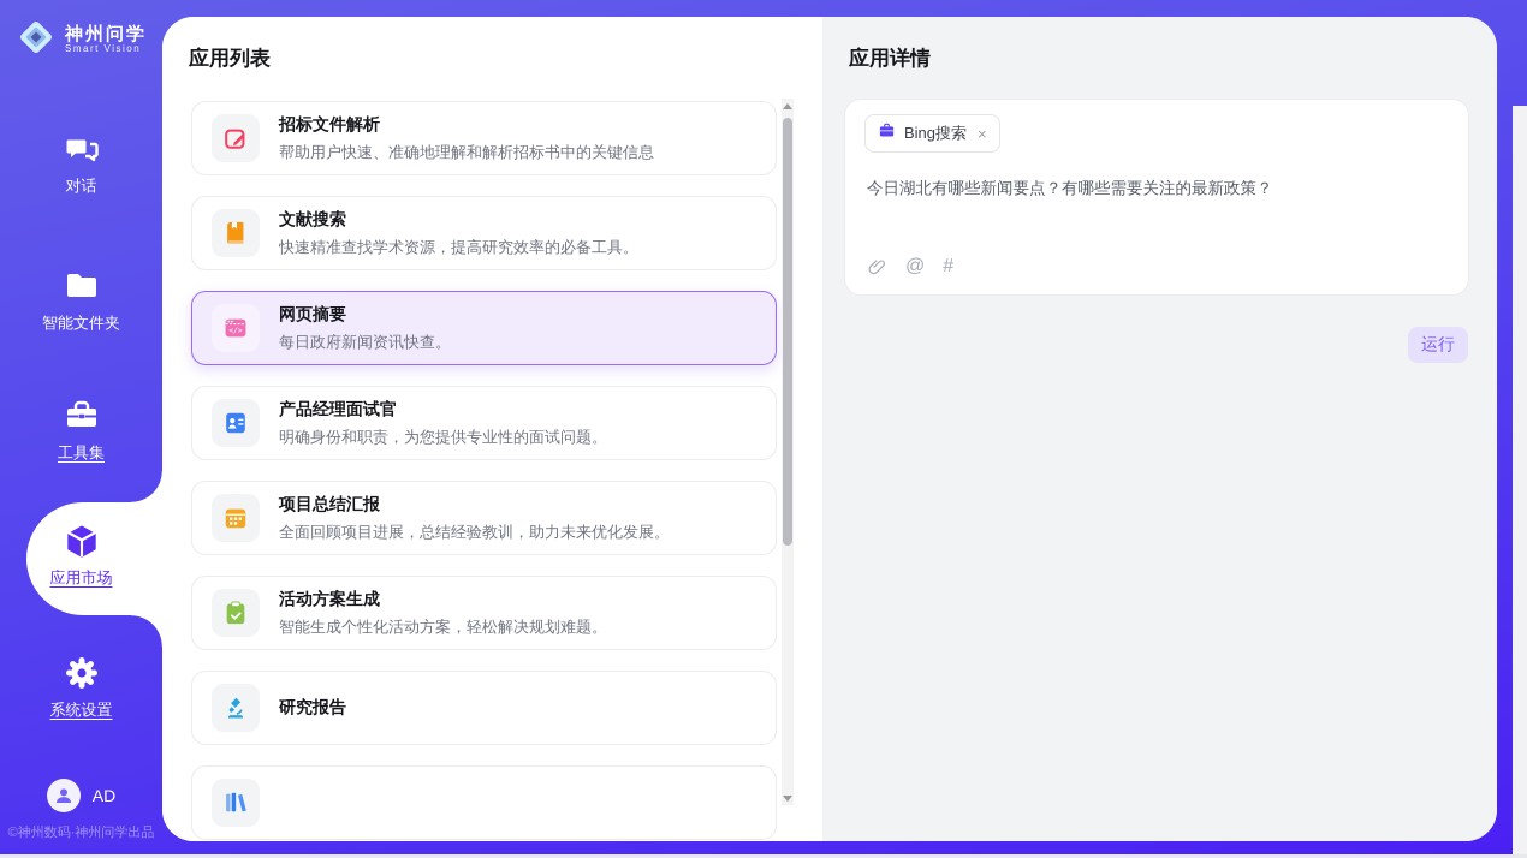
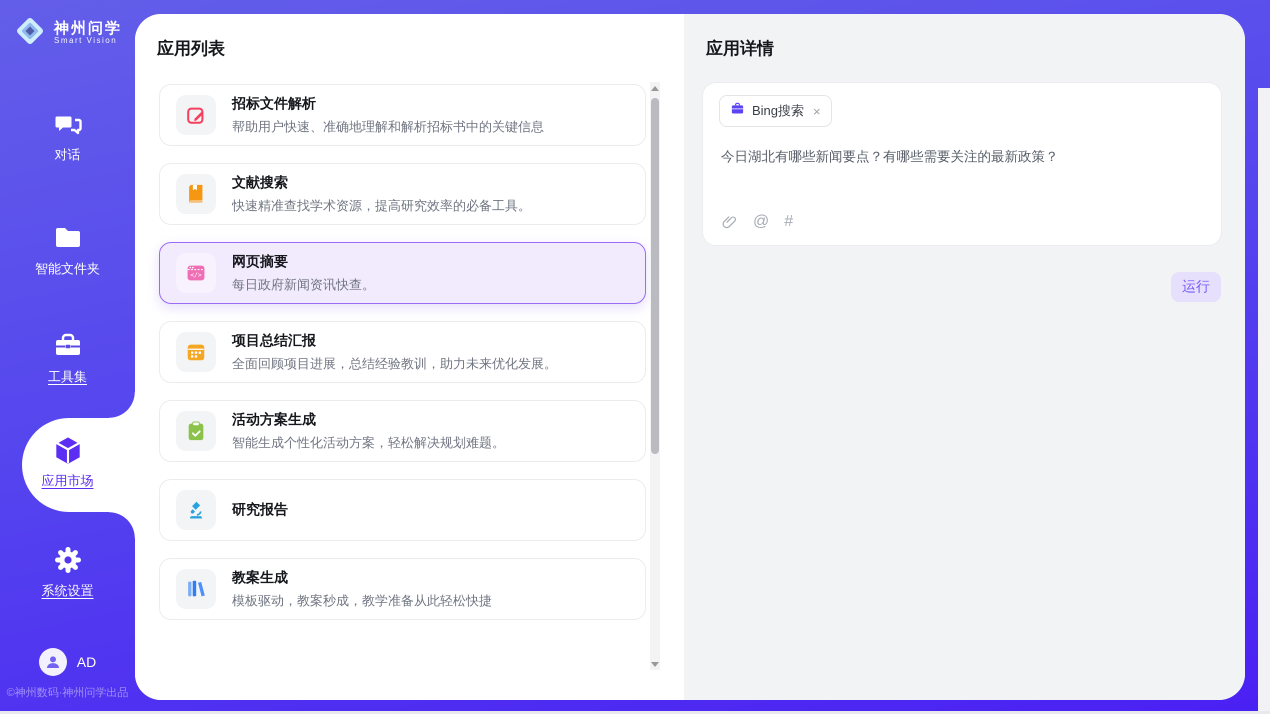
  神州问学
  Smart Vision
  对话
  智能文件夹
  工具集
  应用市场
  系统设置
  AD
  ©神州数码·神州问学出品
  应用列表
  招标文件解析
  帮助用户快速、准确地理解和解析招标书中的关键信息
  文献搜索
  快速精准查找学术资源，提高研究效率的必备工具。
  </>
  网页摘要
  每日政府新闻资讯快查。
- 产品经理面试官
- 明确身份和职责，为您提供专业性的面试问题。
  项目总结汇报
  全面回顾项目进展，总结经验教训，助力未来优化发展。
  活动方案生成
  智能生成个性化活动方案，轻松解决规划难题。
  研究报告
+ 教案生成
+ 模板驱动，教案秒成，教学准备从此轻松快捷
  应用详情
  Bing搜索
  ×
  今日湖北有哪些新闻要点？有哪些需要关注的最新政策？
  @
  #
  运行
